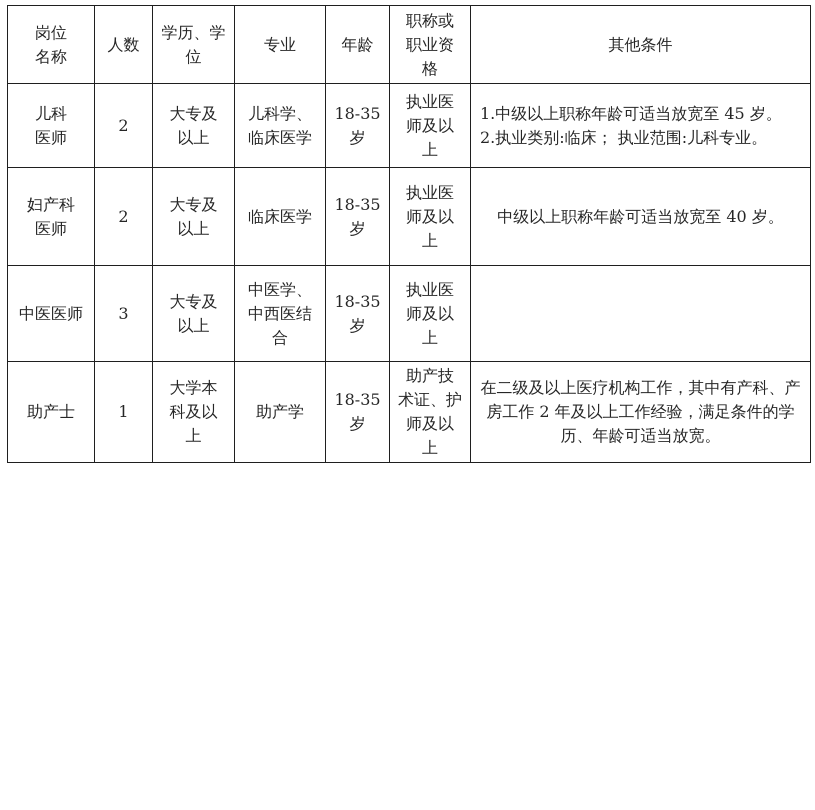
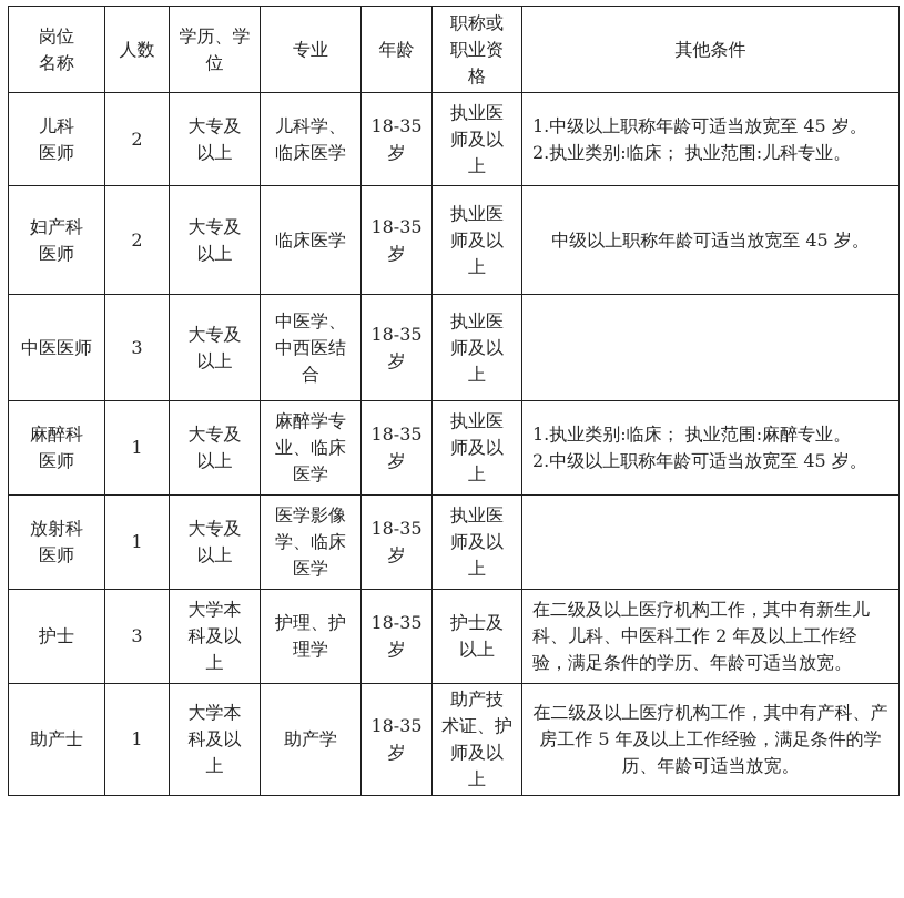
  岗位 名称	人数	学历、学 位	专业	年龄	职称或 职业资 格	其他条件
  儿科 医师	2	大专及 以上	儿科学、 临床医学	18-35 岁	执业医 师及以 上	1.中级以上职称年龄可适当放宽至 45 岁。 2.执业类别:临床； 执业范围:儿科专业。
- 妇产科 医师	2	大专及 以上	临床医学	18-35 岁	执业医 师及以 上	中级以上职称年龄可适当放宽至 40 岁。
+ 妇产科 医师	2	大专及 以上	临床医学	18-35 岁	执业医 师及以 上	中级以上职称年龄可适当放宽至 45 岁。
  中医医师	3	大专及 以上	中医学、 中西医结 合	18-35 岁	执业医 师及以 上
+ 麻醉科 医师	1	大专及 以上	麻醉学专 业、临床 医学	18-35 岁	执业医 师及以 上	1.执业类别:临床； 执业范围:麻醉专业。 2.中级以上职称年龄可适当放宽至 45 岁。
+ 放射科 医师	1	大专及 以上	医学影像 学、临床 医学	18-35 岁	执业医 师及以 上
+ 护士	3	大学本 科及以 上	护理、护 理学	18-35 岁	护士及 以上	在二级及以上医疗机构工作，其中有新生儿科、儿科、中医科工作 2 年及以上工作经验，满足条件的学历、年龄可适当放宽。
- 助产士	1	大学本 科及以 上	助产学	18-35 岁	助产技 术证、护 师及以 上	在二级及以上医疗机构工作，其中有产科、产房工作 2 年及以上工作经验，满足条件的学历、年龄可适当放宽。
+ 助产士	1	大学本 科及以 上	助产学	18-35 岁	助产技 术证、护 师及以 上	在二级及以上医疗机构工作，其中有产科、产房工作 5 年及以上工作经验，满足条件的学历、年龄可适当放宽。
